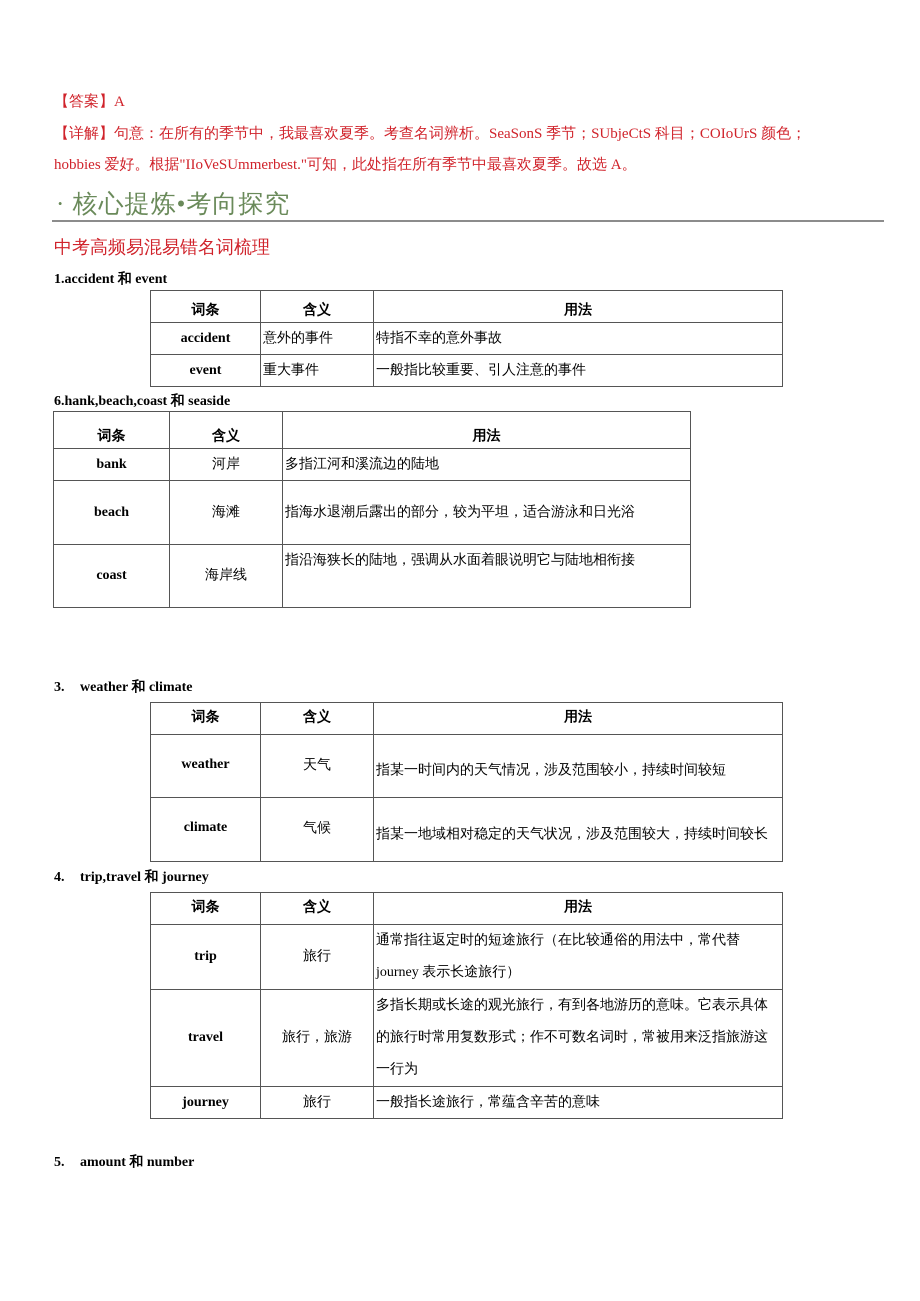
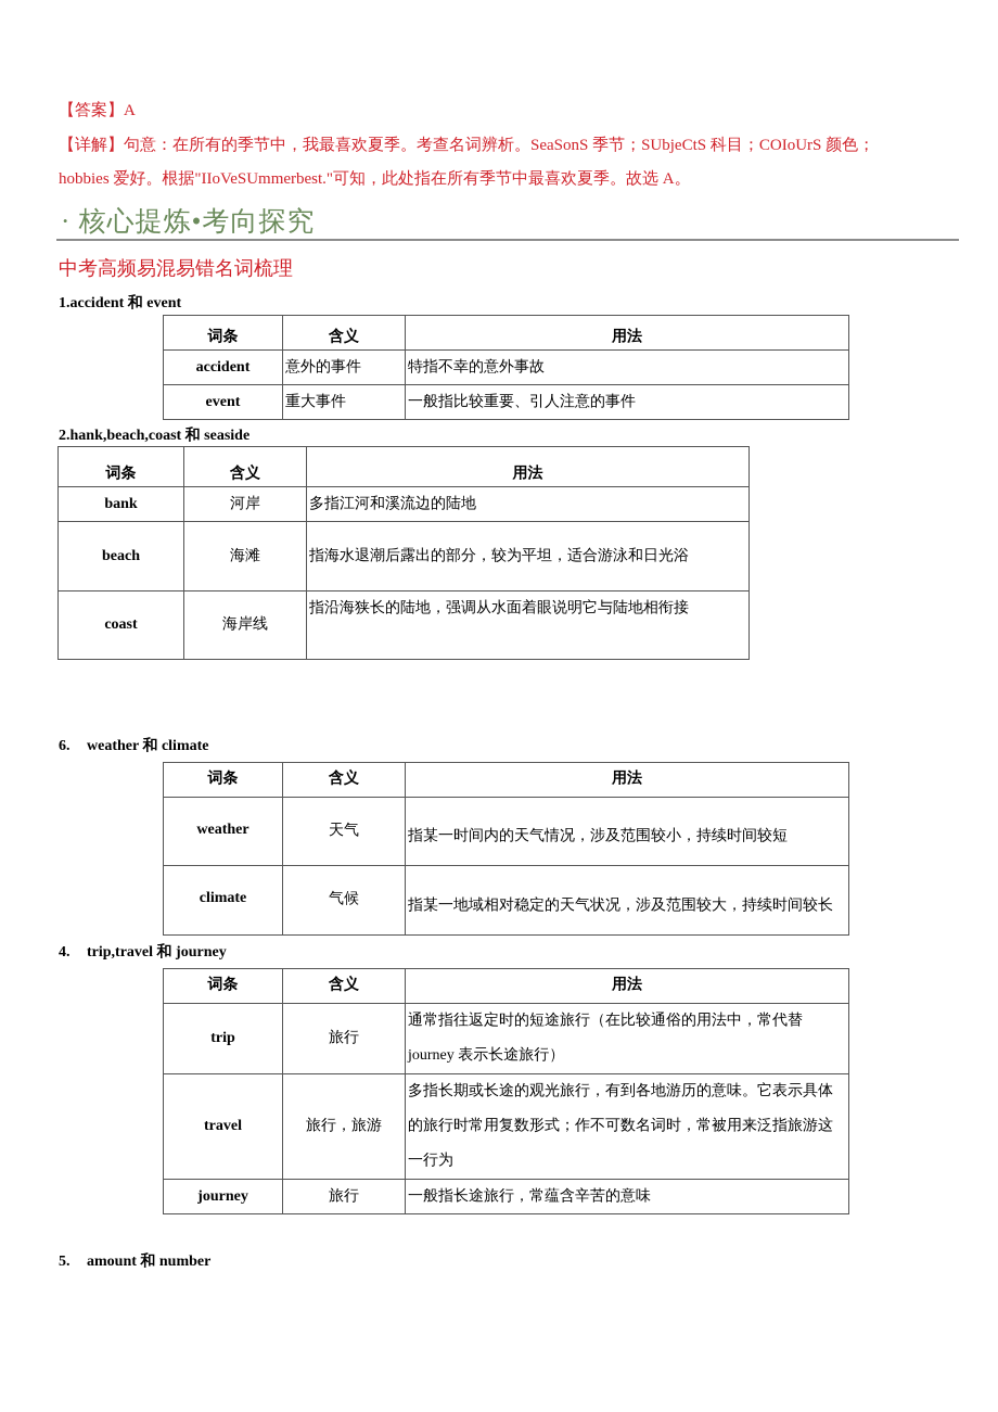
  【答案】A
  【详解】句意：在所有的季节中，我最喜欢夏季。考查名词辨析。SeaSonS 季节；SUbjeCtS 科目；COIoUrS 颜色；
  hobbies 爱好。根据"IIoVeSUmmerbest."可知，此处指在所有季节中最喜欢夏季。故选 A。
  · 核心提炼•考向探究
  中考高频易混易错名词梳理
  1.accident 和 event
  词条	含义	用法
  accident	意外的事件	特指不幸的意外事故
  event	重大事件	一般指比较重要、引人注意的事件
- 6.hank,beach,coast 和 seaside
+ 2.hank,beach,coast 和 seaside
  词条	含义	用法
  bank	河岸	多指江河和溪流边的陆地
  beach	海滩	指海水退潮后露出的部分，较为平坦，适合游泳和日光浴
  coast	海岸线	指沿海狭长的陆地，强调从水面着眼说明它与陆地相衔接
- 3. weather 和 climate
+ 6. weather 和 climate
  词条	含义	用法
  weather	天气	指某一时间内的天气情况，涉及范围较小，持续时间较短
  climate	气候	指某一地域相对稳定的天气状况，涉及范围较大，持续时间较长
  4. trip,travel 和 journey
  词条	含义	用法
  trip	旅行	通常指往返定时的短途旅行（在比较通俗的用法中，常代替journey 表示长途旅行）
  travel	旅行，旅游	多指长期或长途的观光旅行，有到各地游历的意味。它表示具体的旅行时常用复数形式；作不可数名词时，常被用来泛指旅游这一行为
  journey	旅行	一般指长途旅行，常蕴含辛苦的意味
  5. amount 和 number
